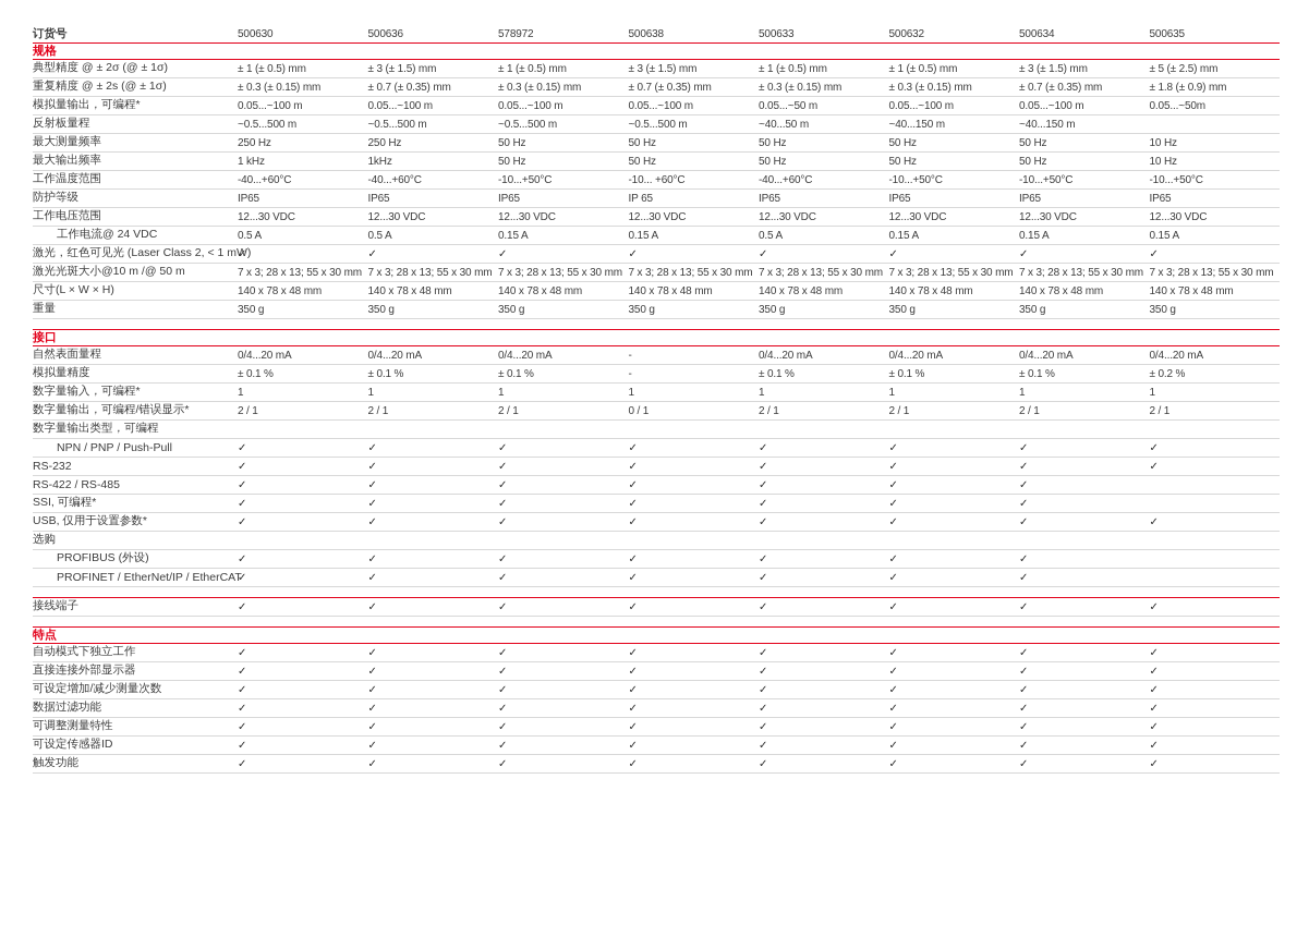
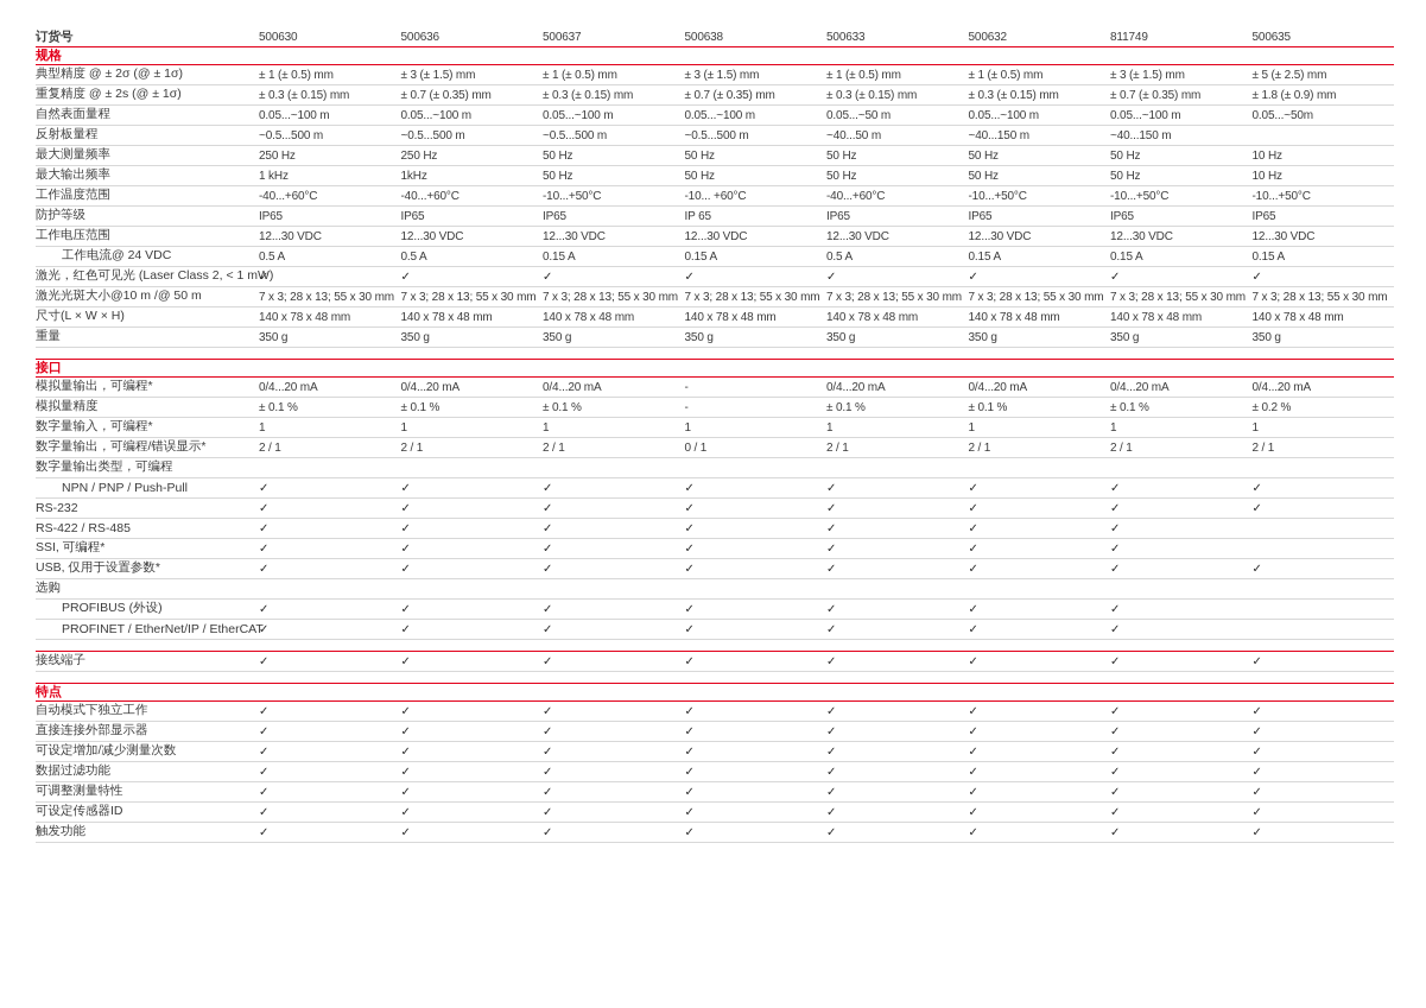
  订货号
  500630
  500636
- 578972
+ 500637
  500638
  500633
  500632
- 500634
+ 811749
  500635
  规格
  典型精度 @ ± 2σ (@ ± 1σ)
  ± 1 (± 0.5) mm
  ± 3 (± 1.5) mm
  ± 1 (± 0.5) mm
  ± 3 (± 1.5) mm
  ± 1 (± 0.5) mm
  ± 1 (± 0.5) mm
  ± 3 (± 1.5) mm
  ± 5 (± 2.5) mm
  重复精度 @ ± 2s (@ ± 1σ)
  ± 0.3 (± 0.15) mm
  ± 0.7 (± 0.35) mm
  ± 0.3 (± 0.15) mm
  ± 0.7 (± 0.35) mm
  ± 0.3 (± 0.15) mm
  ± 0.3 (± 0.15) mm
  ± 0.7 (± 0.35) mm
  ± 1.8 (± 0.9) mm
- 模拟量输出，可编程*
+ 自然表面量程
  0.05...~100 m
  0.05...~100 m
  0.05...~100 m
  0.05...~100 m
  0.05...~50 m
  0.05...~100 m
  0.05...~100 m
  0.05...~50m
  反射板量程
  ~0.5...500 m
  ~0.5...500 m
  ~0.5...500 m
  ~0.5...500 m
  ~40...50 m
  ~40...150 m
  ~40...150 m
  最大测量频率
  250 Hz
  250 Hz
  50 Hz
  50 Hz
  50 Hz
  50 Hz
  50 Hz
  10 Hz
  最大输出频率
  1 kHz
  1kHz
  50 Hz
  50 Hz
  50 Hz
  50 Hz
  50 Hz
  10 Hz
  工作温度范围
  -40...+60°C
  -40...+60°C
  -10...+50°C
  -10... +60°C
  -40...+60°C
  -10...+50°C
  -10...+50°C
  -10...+50°C
  防护等级
  IP65
  IP65
  IP65
  IP 65
  IP65
  IP65
  IP65
  IP65
  工作电压范围
  12...30 VDC
  12...30 VDC
  12...30 VDC
  12...30 VDC
  12...30 VDC
  12...30 VDC
  12...30 VDC
  12...30 VDC
  工作电流@ 24 VDC
  0.5 A
  0.5 A
  0.15 A
  0.15 A
  0.5 A
  0.15 A
  0.15 A
  0.15 A
  激光，红色可见光 (Laser Class 2, < 1 m
  ✓
  ✓
  ✓
  ✓
  ✓
  ✓
  ✓
  ✓
  激光光斑大小@10 m /@ 50 m
  7 x 3; 28 x 13; 55 x 30 mm
  7 x 3; 28 x 13; 55 x 30 mm
  7 x 3; 28 x 13; 55 x 30 mm
  7 x 3; 28 x 13; 55 x 30 mm
  7 x 3; 28 x 13; 55 x 30 mm
  7 x 3; 28 x 13; 55 x 30 mm
  7 x 3; 28 x 13; 55 x 30 mm
  7 x 3; 28 x 13; 55 x 30 mm
  尺寸(L × W × H)
  140 x 78 x 48 mm
  140 x 78 x 48 mm
  140 x 78 x 48 mm
  140 x 78 x 48 mm
  140 x 78 x 48 mm
  140 x 78 x 48 mm
  140 x 78 x 48 mm
  140 x 78 x 48 mm
  重量
  350 g
  350 g
  350 g
  350 g
  350 g
  350 g
  350 g
  350 g
  接口
- 自然表面量程
+ 模拟量输出，可编程*
  0/4...20 mA
  0/4...20 mA
  0/4...20 mA
  -
  0/4...20 mA
  0/4...20 mA
  0/4...20 mA
  0/4...20 mA
  模拟量精度
  ± 0.1 %
  ± 0.1 %
  ± 0.1 %
  -
  ± 0.1 %
  ± 0.1 %
  ± 0.1 %
  ± 0.2 %
  数字量输入，可编程*
  1
  1
  1
  1
  1
  1
  1
  1
  数字量输出，可编程/错误显示*
  2 / 1
  2 / 1
  2 / 1
  0 / 1
  2 / 1
  2 / 1
  2 / 1
  2 / 1
  数字量输出类型，可编程
  NPN / PNP / Push-Pull
  ✓
  ✓
  ✓
  ✓
  ✓
  ✓
  ✓
  ✓
  RS-232
  ✓
  ✓
  ✓
  ✓
  ✓
  ✓
  ✓
  ✓
  RS-422 / RS-485
  ✓
  ✓
  ✓
  ✓
  ✓
  ✓
  ✓
  SSI, 可编程*
  ✓
  ✓
  ✓
  ✓
  ✓
  ✓
  ✓
  USB, 仅用于设置参数*
  ✓
  ✓
  ✓
  ✓
  ✓
  ✓
  ✓
  ✓
  选购
  PROFIBUS (外设)
  ✓
  ✓
  ✓
  ✓
  ✓
  ✓
  ✓
  PROFINET / EtherNet/IP / EtherCAT
  ✓
  ✓
  ✓
  ✓
  ✓
  ✓
  ✓
  接线端子
  ✓
  ✓
  ✓
  ✓
  ✓
  ✓
  ✓
  ✓
  特点
  自动模式下独立工作
  ✓
  ✓
  ✓
  ✓
  ✓
  ✓
  ✓
  ✓
  直接连接外部显示器
  ✓
  ✓
  ✓
  ✓
  ✓
  ✓
  ✓
  ✓
  可设定增加/减少测量次数
  ✓
  ✓
  ✓
  ✓
  ✓
  ✓
  ✓
  ✓
  数据过滤功能
  ✓
  ✓
  ✓
  ✓
  ✓
  ✓
  ✓
  ✓
  可调整测量特性
  ✓
  ✓
  ✓
  ✓
  ✓
  ✓
  ✓
  ✓
  可设定传感器ID
  ✓
  ✓
  ✓
  ✓
  ✓
  ✓
  ✓
  ✓
  触发功能
  ✓
  ✓
  ✓
  ✓
  ✓
  ✓
  ✓
  ✓
